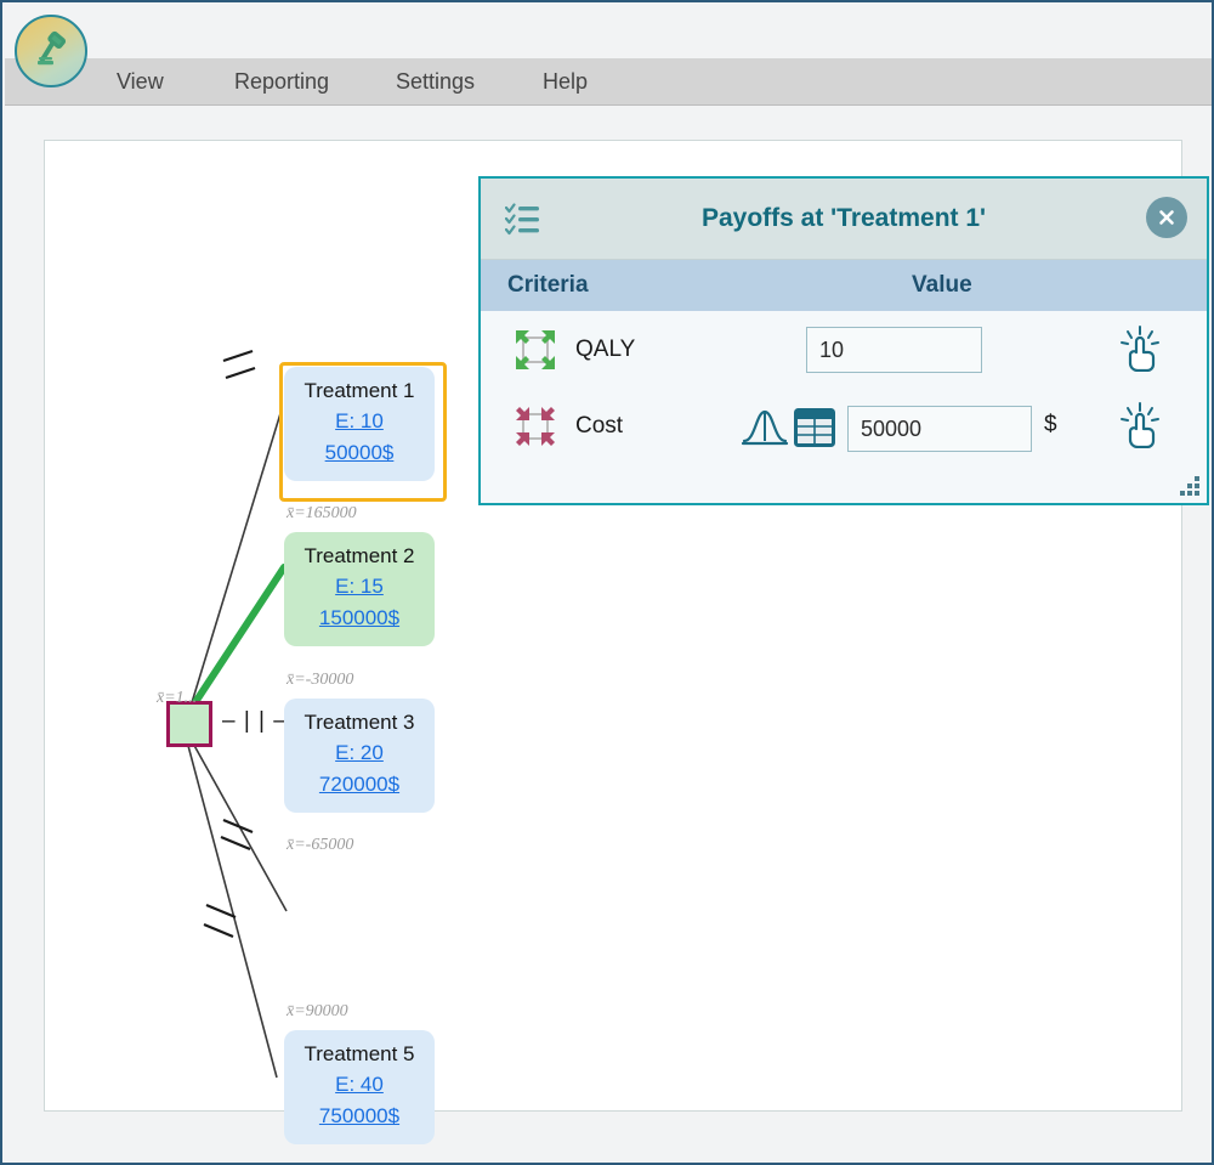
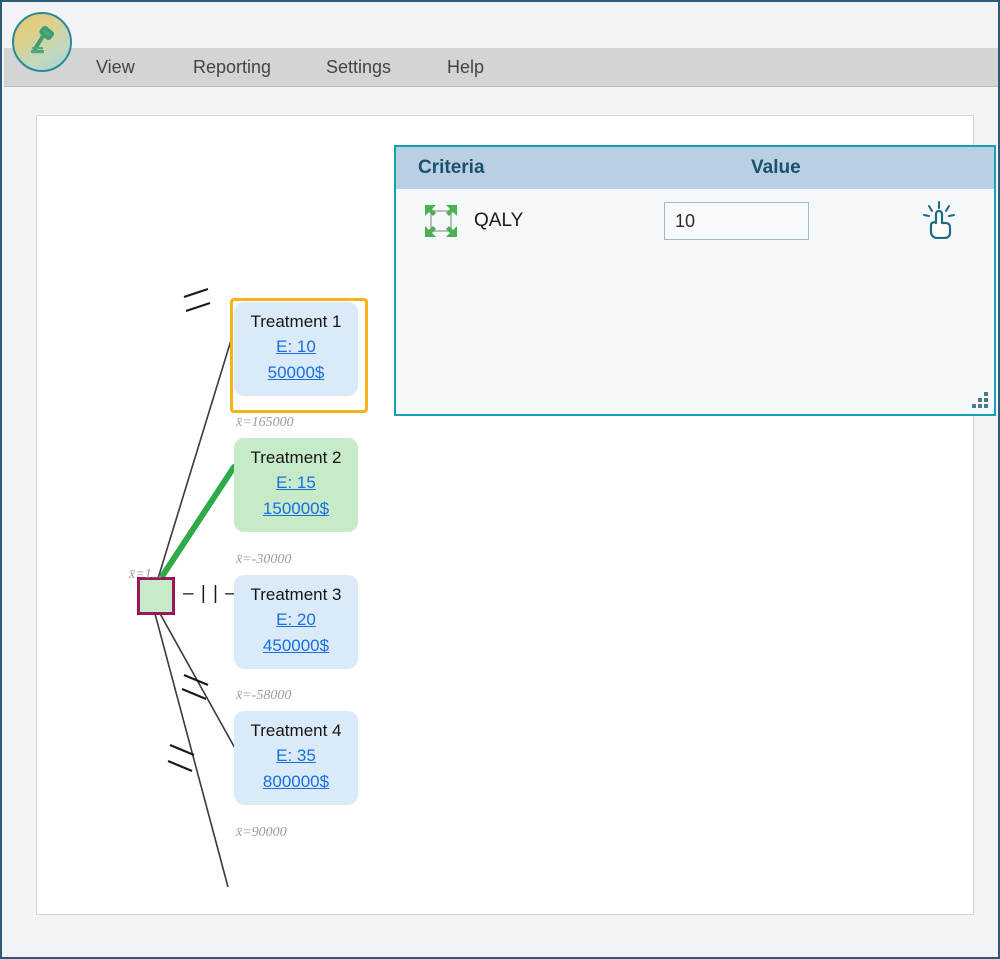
  View
  Reporting
  Settings
  Help
  x̄=1...
  – | | –
  Treatment 1
  E: 10
  50000$
  x̄=165000
  Treatment 2
  E: 15
  150000$
  x̄=-30000
  Treatment 3
  E: 20
- 720000$
+ 450000$
- x̄=-65000
+ x̄=-58000
+ Treatment 4
+ E: 35
+ 800000$
  x̄=90000
- Treatment 5
- E: 40
- 750000$
- Payoffs at 'Treatment 1'
  Criteria
  Value
  QALY
  10
- Cost
- 50000
- $
